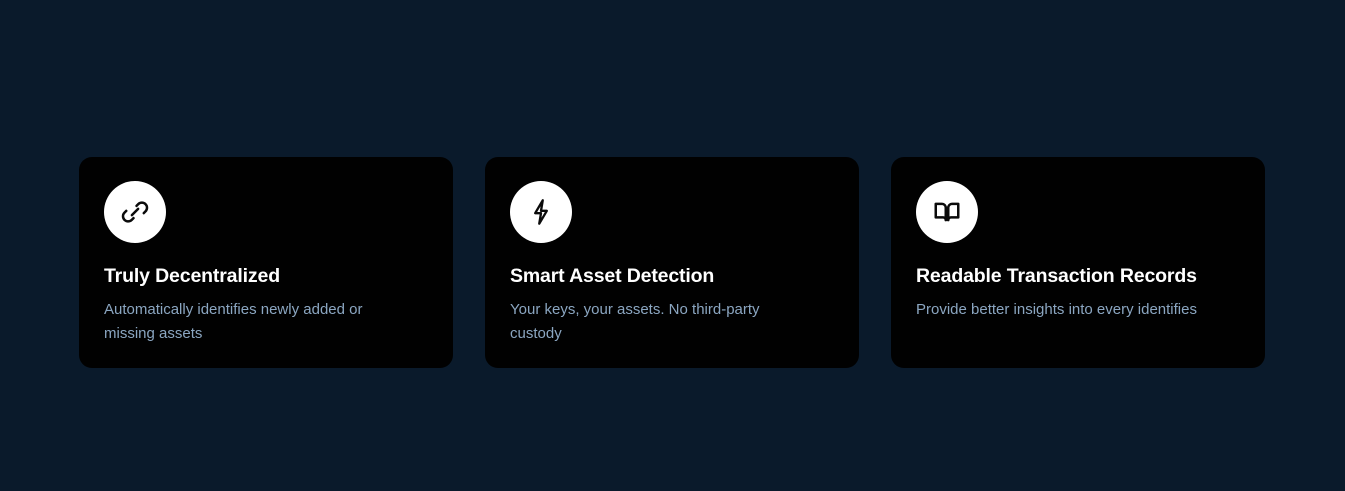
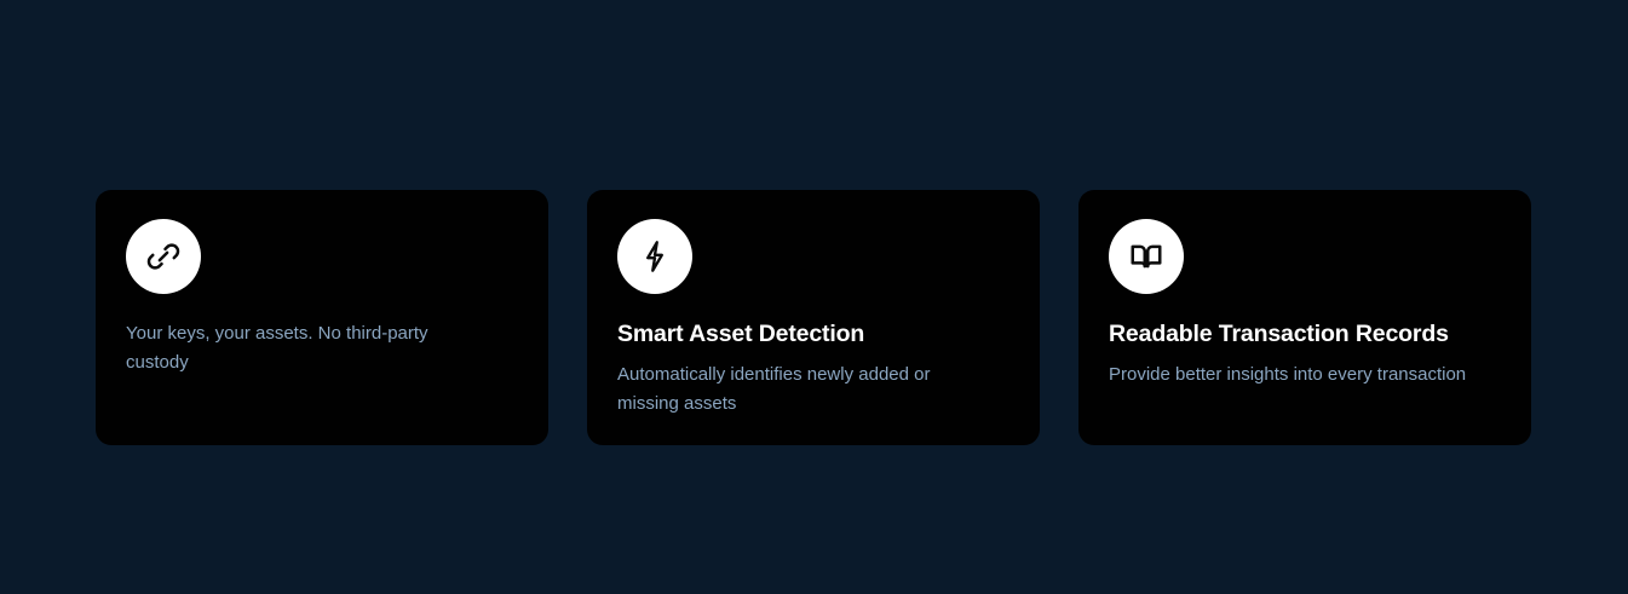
- Truly Decentralized
- Automatically identifies newly added or missing assets
+ Your keys, your assets. No third-party custody
  Smart Asset Detection
- Your keys, your assets. No third-party custody
+ Automatically identifies newly added or missing assets
  Readable Transaction Records
- Provide better insights into every identifies
+ Provide better insights into every transaction
